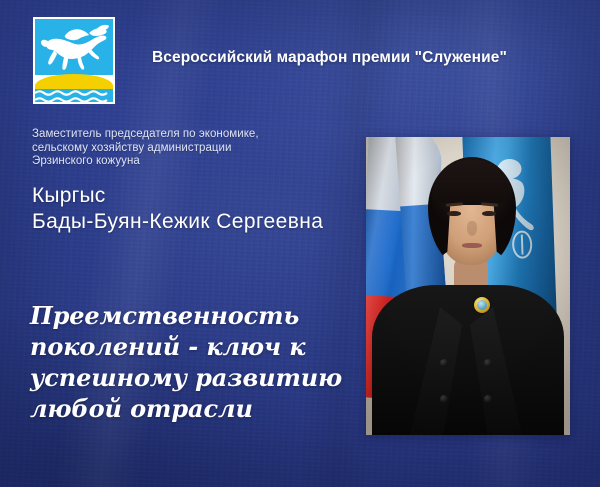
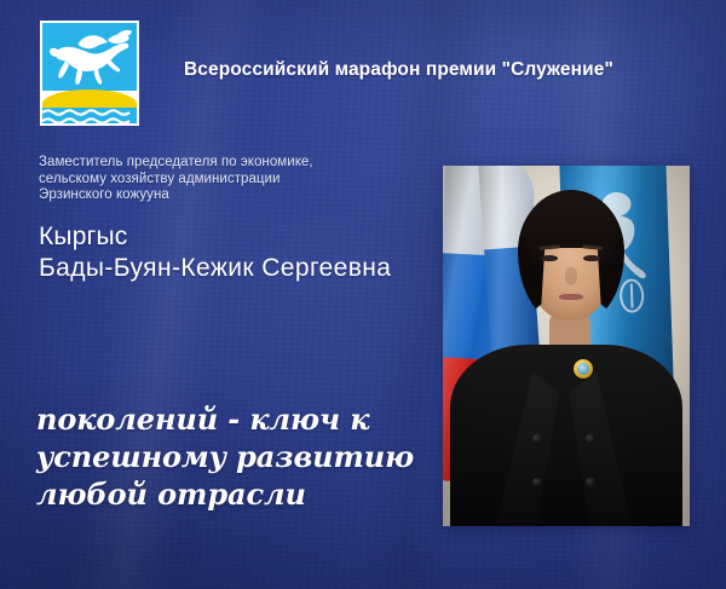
  Всероссийский марафон премии "Служение"
  Заместитель председателя по экономике,
  сельскому хозяйству администрации
  Эрзинского кожууна
  Кыргыс
  Бады-Буян-Кежик Сергеевна
- Преемственность
  поколений - ключ к
  успешному развитию
  любой отрасли
